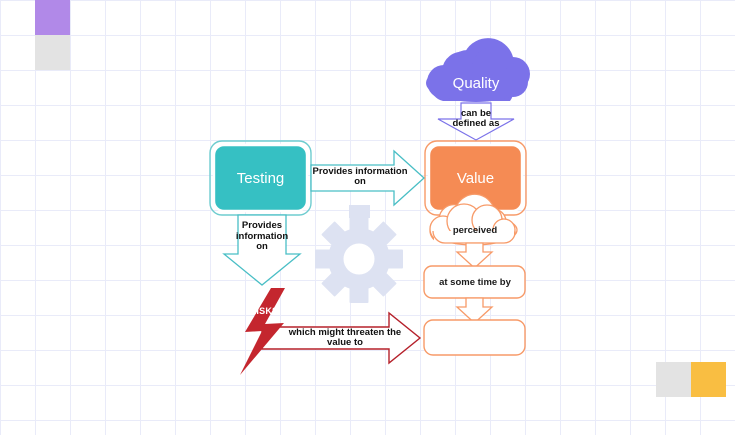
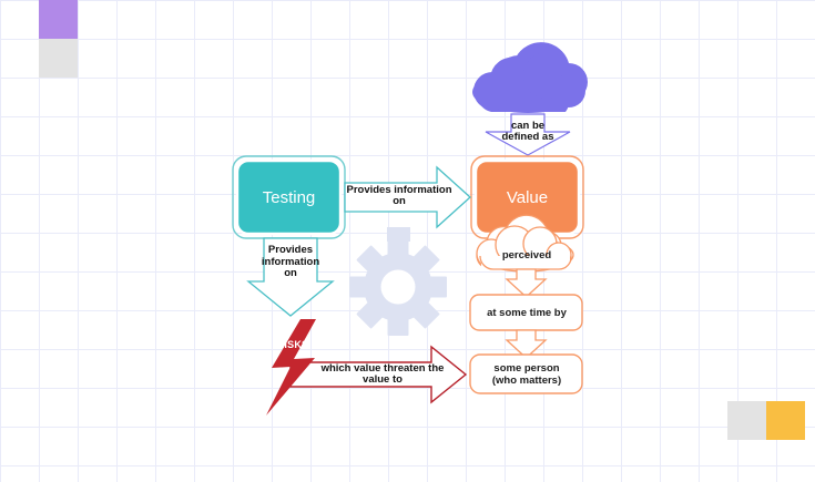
- Quality
  can be
  defined as
  Testing
  Value
  Provides information on
  Provides
  information
  on
  perceived
  at some time by
+ some person
+ (who matters)
- which might threaten the value to
+ which value threaten the value to
  RISKS
